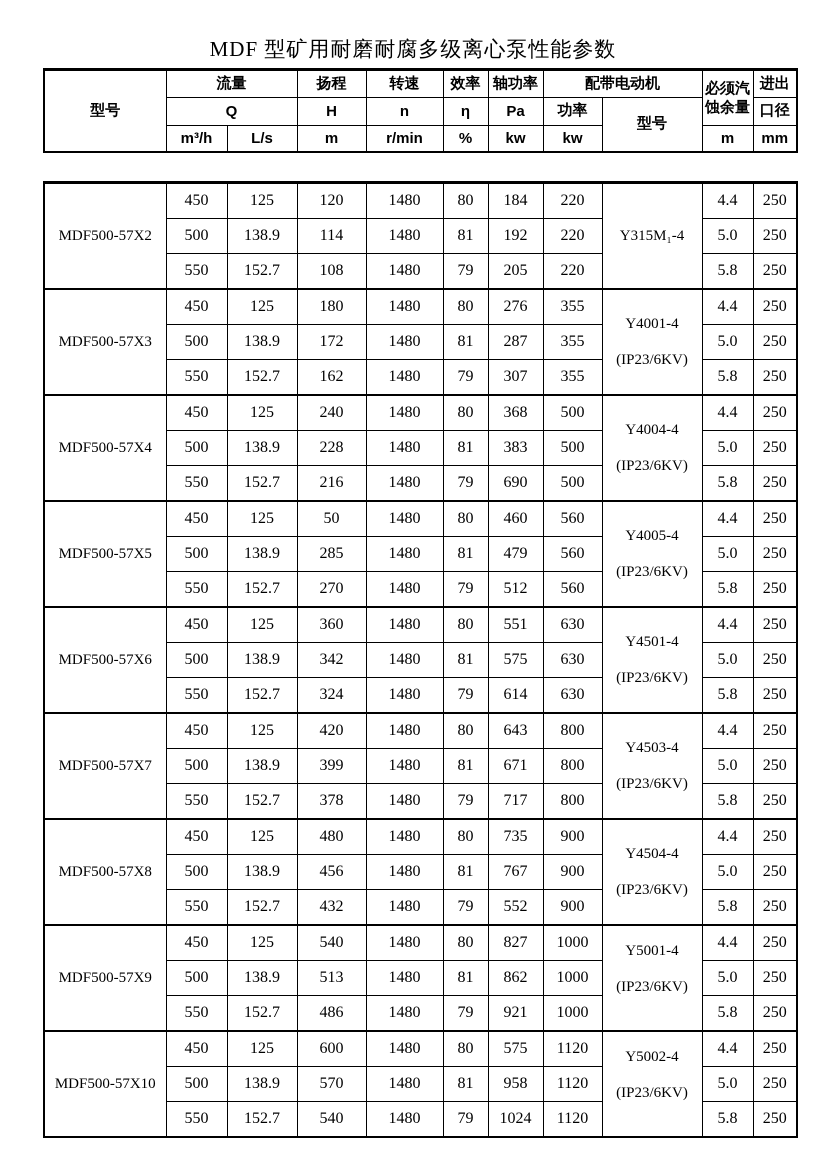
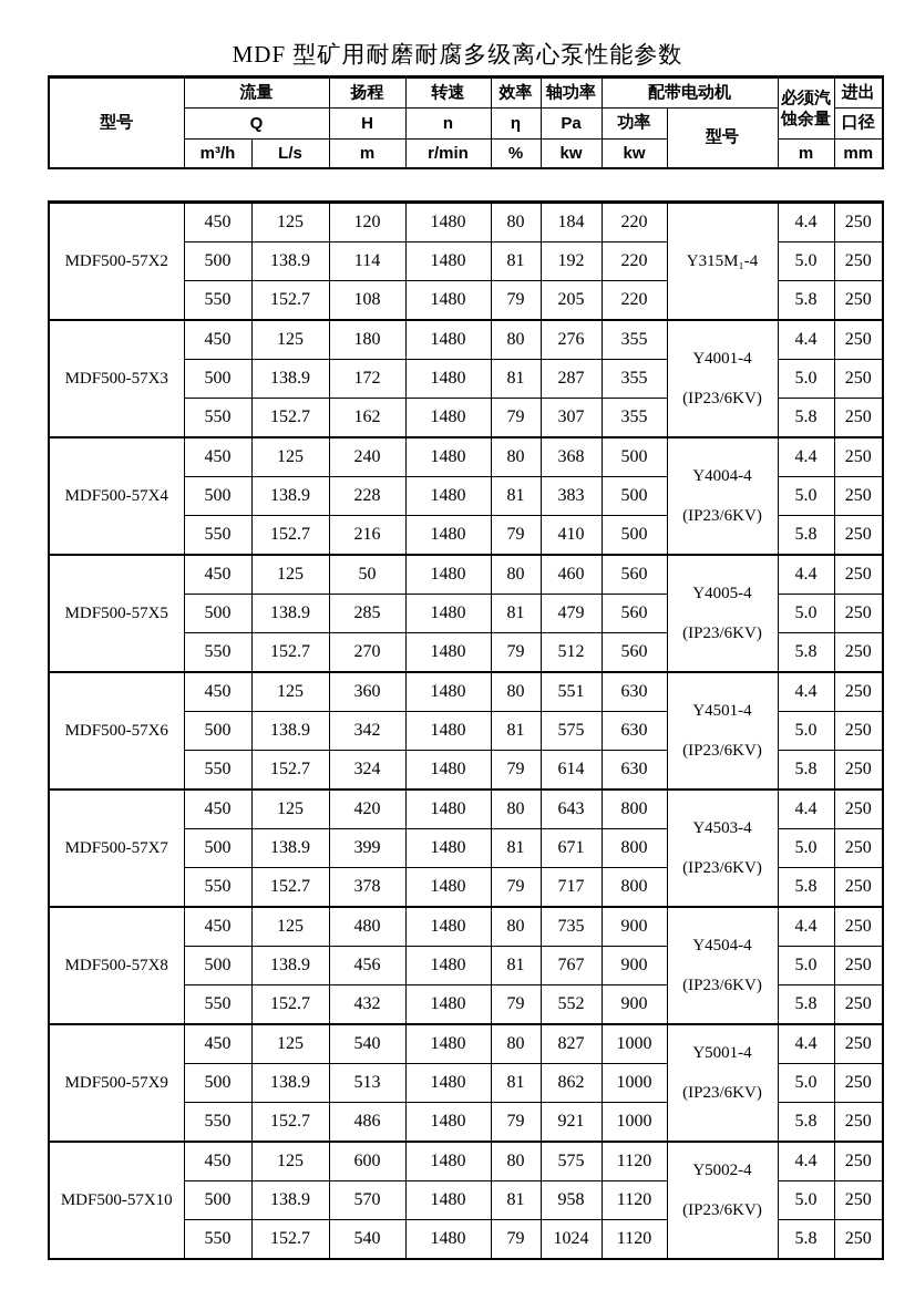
  MDF 型矿用耐磨耐腐多级离心泵性能参数
  型号	流量	扬程	转速	效率	轴功率	配带电动机	必须汽 蚀余量	进出
  Q	H	n	η	Pa	功率	型号	口径
  m³/h	L/s	m	r/min	%	kw	kw	m	mm
  MDF500-57X2	450	125	120	1480	80	184	220	Y315M₁-4	4.4	250
  500	138.9	114	1480	81	192	220	5.0	250
  550	152.7	108	1480	79	205	220	5.8	250
  MDF500-57X3	450	125	180	1480	80	276	355	Y4001-4(IP23/6KV)	4.4	250
  500	138.9	172	1480	81	287	355	5.0	250
  550	152.7	162	1480	79	307	355	5.8	250
  MDF500-57X4	450	125	240	1480	80	368	500	Y4004-4(IP23/6KV)	4.4	250
  500	138.9	228	1480	81	383	500	5.0	250
- 550	152.7	216	1480	79	690	500	5.8	250
+ 550	152.7	216	1480	79	410	500	5.8	250
  MDF500-57X5	450	125	50	1480	80	460	560	Y4005-4(IP23/6KV)	4.4	250
  500	138.9	285	1480	81	479	560	5.0	250
  550	152.7	270	1480	79	512	560	5.8	250
  MDF500-57X6	450	125	360	1480	80	551	630	Y4501-4(IP23/6KV)	4.4	250
  500	138.9	342	1480	81	575	630	5.0	250
  550	152.7	324	1480	79	614	630	5.8	250
  MDF500-57X7	450	125	420	1480	80	643	800	Y4503-4(IP23/6KV)	4.4	250
  500	138.9	399	1480	81	671	800	5.0	250
  550	152.7	378	1480	79	717	800	5.8	250
  MDF500-57X8	450	125	480	1480	80	735	900	Y4504-4(IP23/6KV)	4.4	250
  500	138.9	456	1480	81	767	900	5.0	250
  550	152.7	432	1480	79	552	900	5.8	250
  MDF500-57X9	450	125	540	1480	80	827	1000	Y5001-4(IP23/6KV)	4.4	250
  500	138.9	513	1480	81	862	1000	5.0	250
  550	152.7	486	1480	79	921	1000	5.8	250
  MDF500-57X10	450	125	600	1480	80	575	1120	Y5002-4(IP23/6KV)	4.4	250
  500	138.9	570	1480	81	958	1120	5.0	250
  550	152.7	540	1480	79	1024	1120	5.8	250
